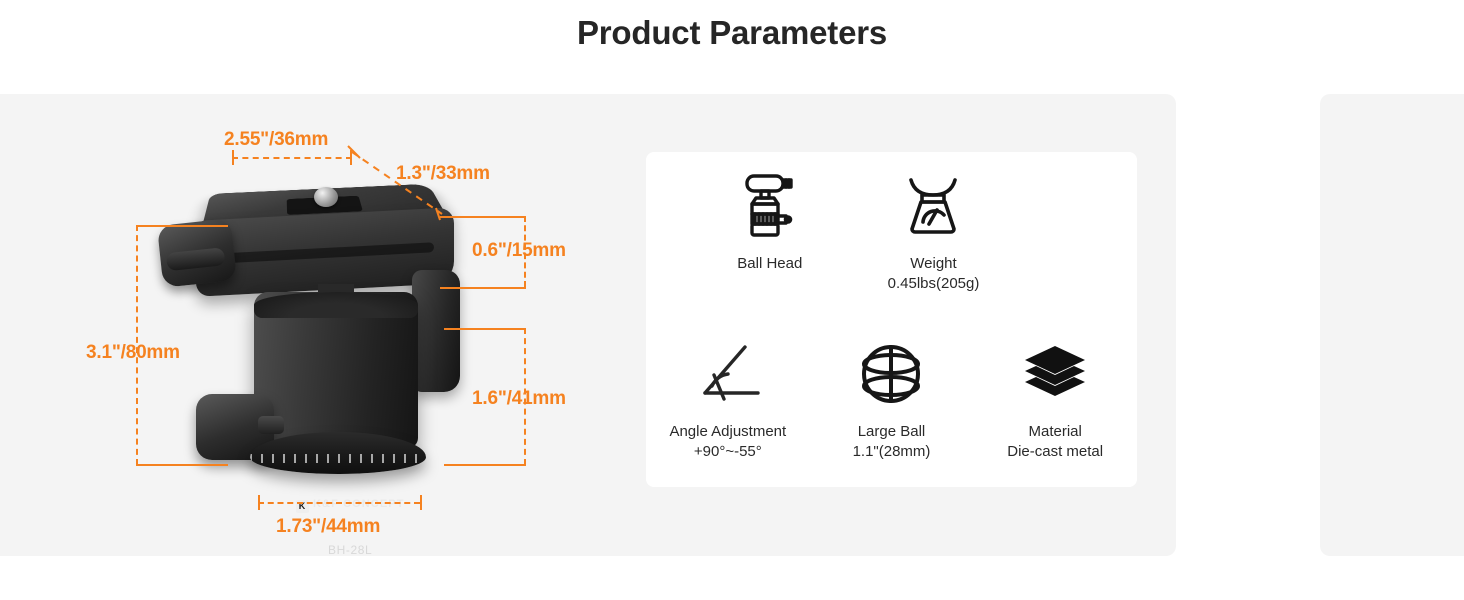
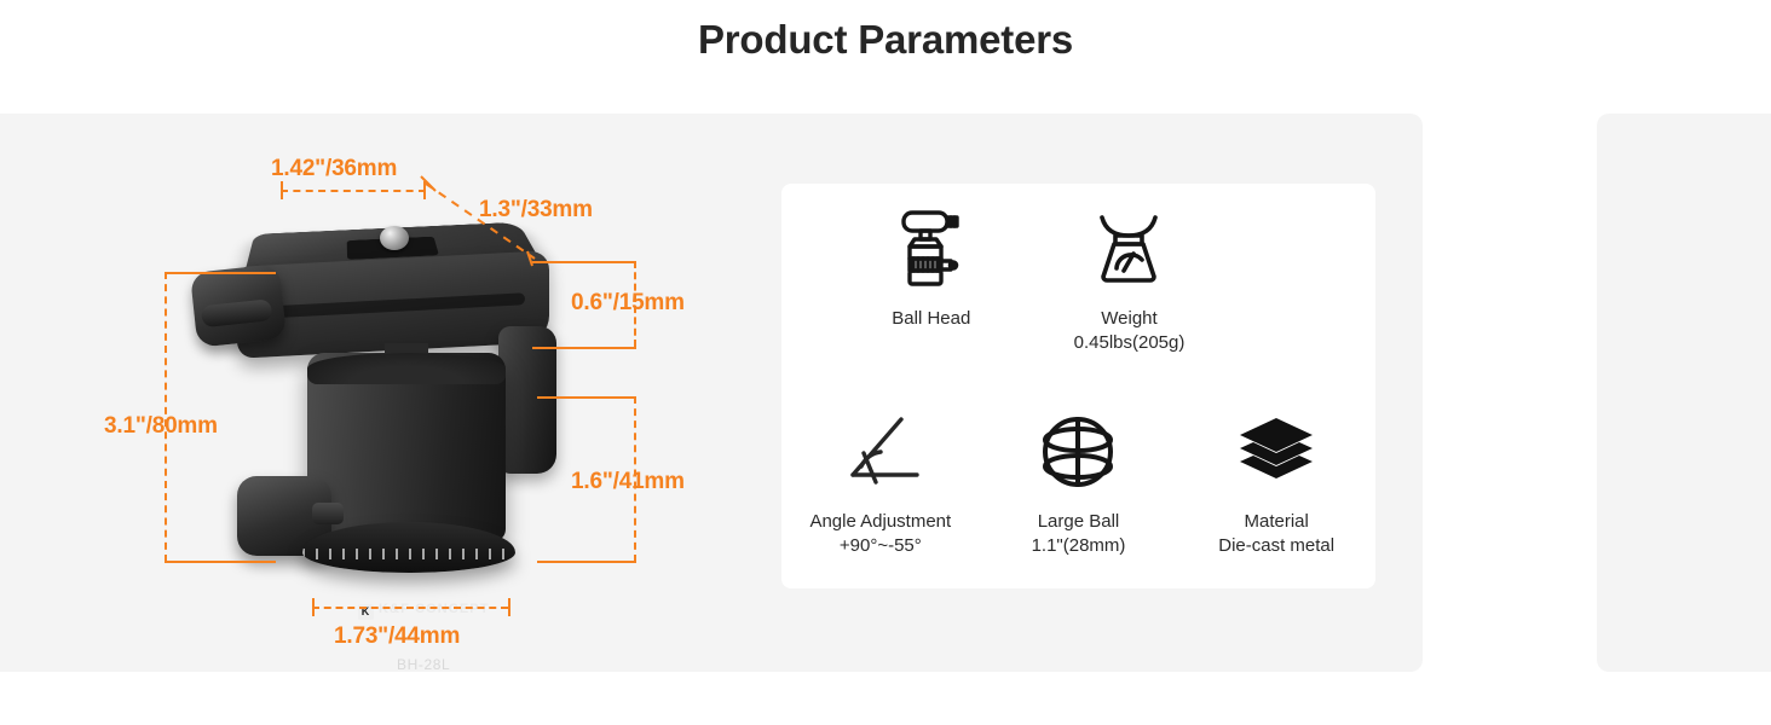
  Product Parameters
  K K&F CONCEPT
  BH-28L
- 2.55"/36mm
+ 1.42"/36mm
  1.3"/33mm
  0.6"/15mm
  3.1"/80mm
  1.6"/41mm
  1.73"/44mm
  Ball Head
  Weight
  0.45lbs(205g)
  Angle Adjustment
  +90°~-55°
  Large Ball
  1.1"(28mm)
  Material
  Die-cast metal
